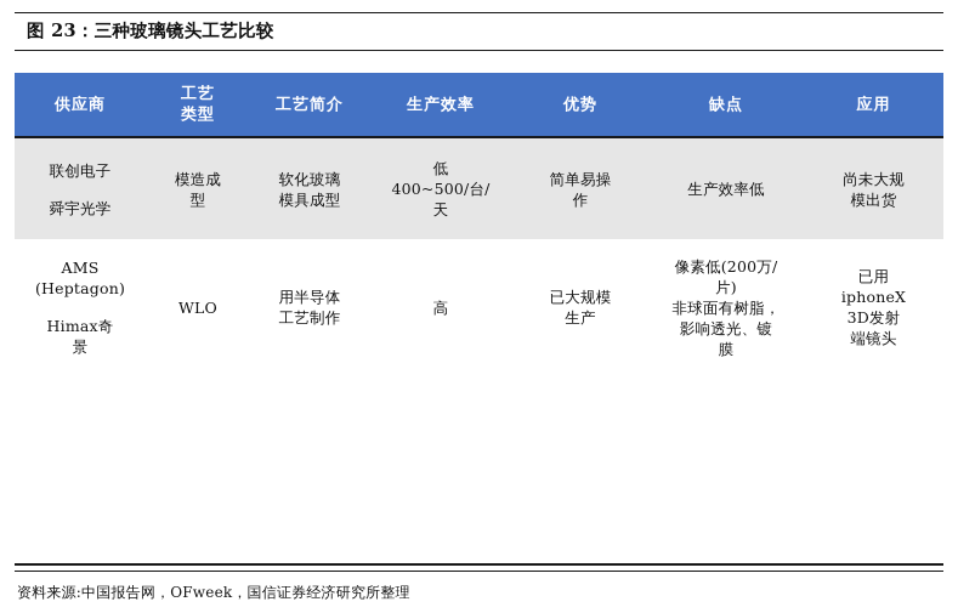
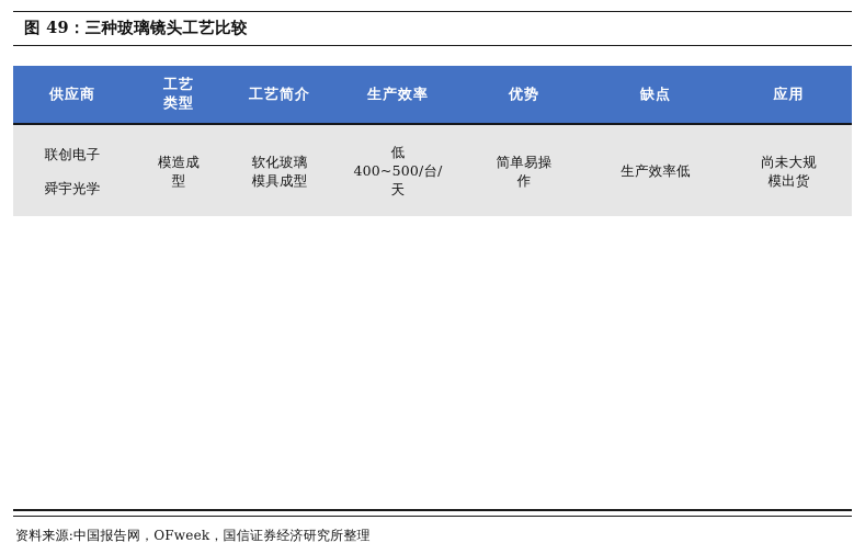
- 图 23：三种玻璃镜头工艺比较
+ 图 49：三种玻璃镜头工艺比较
  供应商	工艺 类型	工艺简介	生产效率	优势	缺点	应用
  联创电子 舜宇光学	模造成 型	软化玻璃 模具成型	低 400~500/台/ 天	简单易操 作	生产效率低	尚未大规 模出货
- AMS (Heptagon) Himax奇 景	WLO	用半导体 工艺制作	高	已大规模 生产	像素低(200万/ 片) 非球面有树脂， 影响透光、镀 膜	已用 iphoneX 3D发射 端镜头
  资料来源:中国报告网，OFweek，国信证券经济研究所整理
